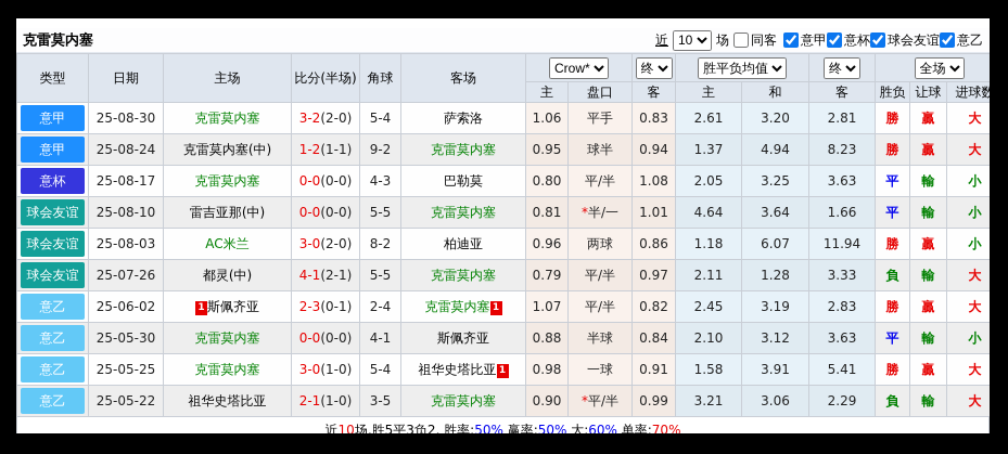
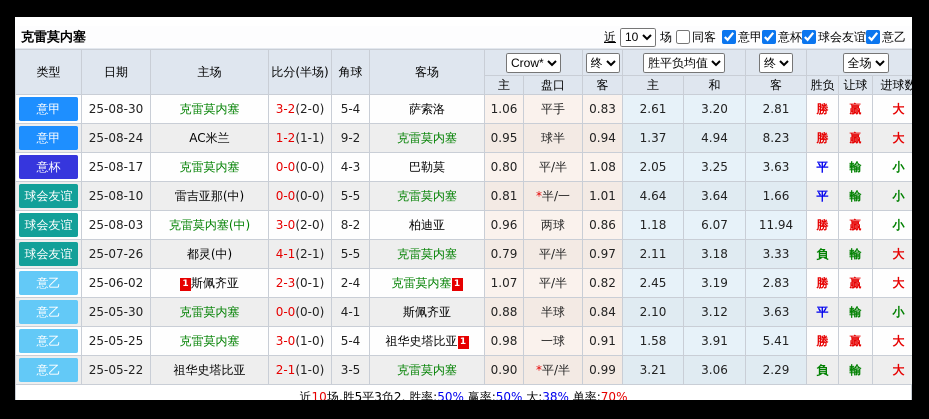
  克雷莫内塞
  近
  10
  场
  同客
  意甲
  意杯
  球会友谊
  意乙
  类型	日期	主场	比分(半场)	角球	客场	Crow*	终	胜平负均值	终	全场
  主	盘口	客	主	和	客	胜负	让球	进球数
  意甲	25-08-30	克雷莫内塞	3-2(2-0)	5-4	萨索洛	1.06	平手	0.83	2.61	3.20	2.81	勝	贏	大
- 意甲	25-08-24	克雷莫内塞(中)	1-2(1-1)	9-2	克雷莫内塞	0.95	球半	0.94	1.37	4.94	8.23	勝	贏	大
+ 意甲	25-08-24	AC米兰	1-2(1-1)	9-2	克雷莫内塞	0.95	球半	0.94	1.37	4.94	8.23	勝	贏	大
  意杯	25-08-17	克雷莫内塞	0-0(0-0)	4-3	巴勒莫	0.80	平/半	1.08	2.05	3.25	3.63	平	輸	小
  球会友谊	25-08-10	雷吉亚那(中)	0-0(0-0)	5-5	克雷莫内塞	0.81	*半/一	1.01	4.64	3.64	1.66	平	輸	小
- 球会友谊	25-08-03	AC米兰	3-0(2-0)	8-2	柏迪亚	0.96	两球	0.86	1.18	6.07	11.94	勝	贏	小
+ 球会友谊	25-08-03	克雷莫内塞(中)	3-0(2-0)	8-2	柏迪亚	0.96	两球	0.86	1.18	6.07	11.94	勝	贏	小
- 球会友谊	25-07-26	都灵(中)	4-1(2-1)	5-5	克雷莫内塞	0.79	平/半	0.97	2.11	1.28	3.33	負	輸	大
+ 球会友谊	25-07-26	都灵(中)	4-1(2-1)	5-5	克雷莫内塞	0.79	平/半	0.97	2.11	3.18	3.33	負	輸	大
  意乙	25-06-02	1 斯佩齐亚	2-3(0-1)	2-4	克雷莫内塞 1	1.07	平/半	0.82	2.45	3.19	2.83	勝	贏	大
  意乙	25-05-30	克雷莫内塞	0-0(0-0)	4-1	斯佩齐亚	0.88	半球	0.84	2.10	3.12	3.63	平	輸	小
  意乙	25-05-25	克雷莫内塞	3-0(1-0)	5-4	祖华史塔比亚 1	0.98	一球	0.91	1.58	3.91	5.41	勝	贏	大
  意乙	25-05-22	祖华史塔比亚	2-1(1-0)	3-5	克雷莫内塞	0.90	*平/半	0.99	3.21	3.06	2.29	負	輸	大
- 近10场,胜5平3负2, 胜率:50% 赢率:50% 大:60% 单率:70%
+ 近10场,胜5平3负2, 胜率:50% 赢率:50% 大:38% 单率:70%
